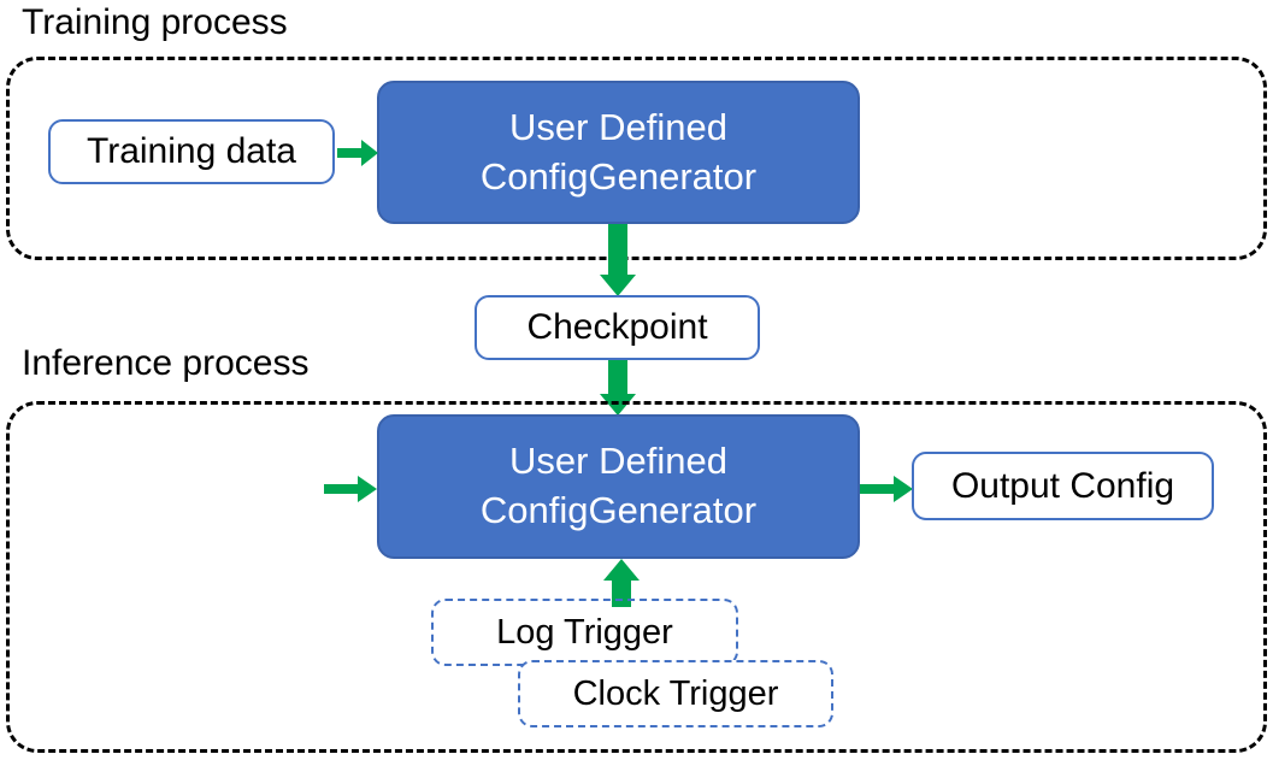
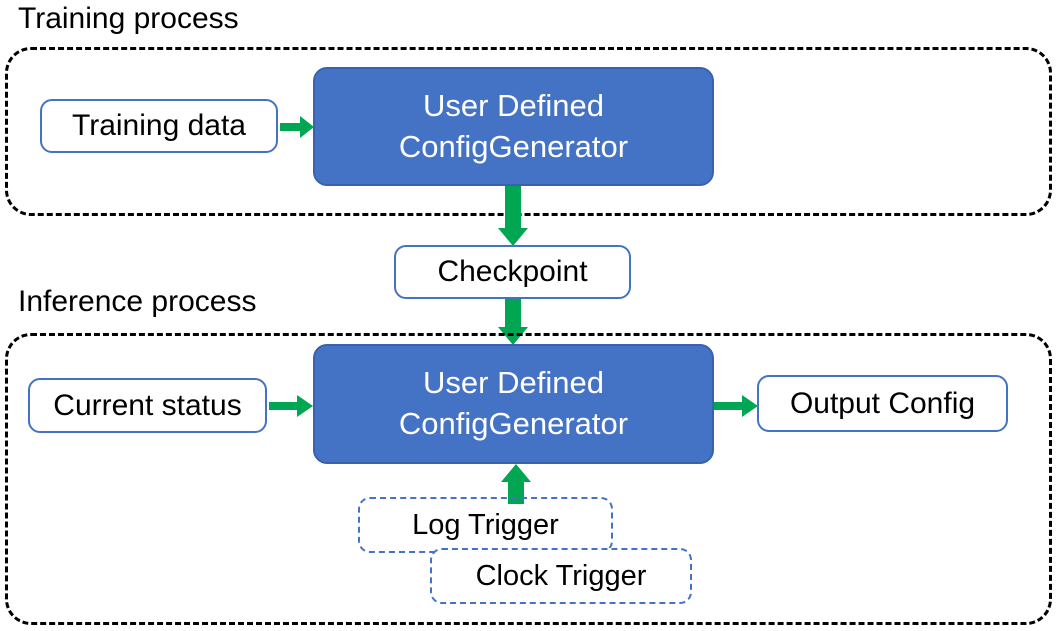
  Training process
  Training data
  User Defined
  ConfigGenerator
  Checkpoint
  Inference process
+ Current status
  User Defined
  ConfigGenerator
  Output Config
  Log Trigger
  Clock Trigger
